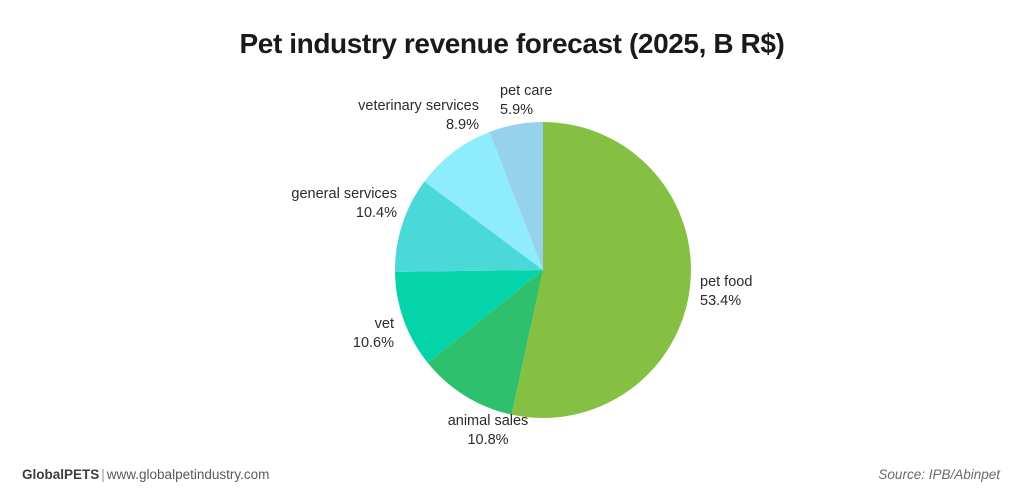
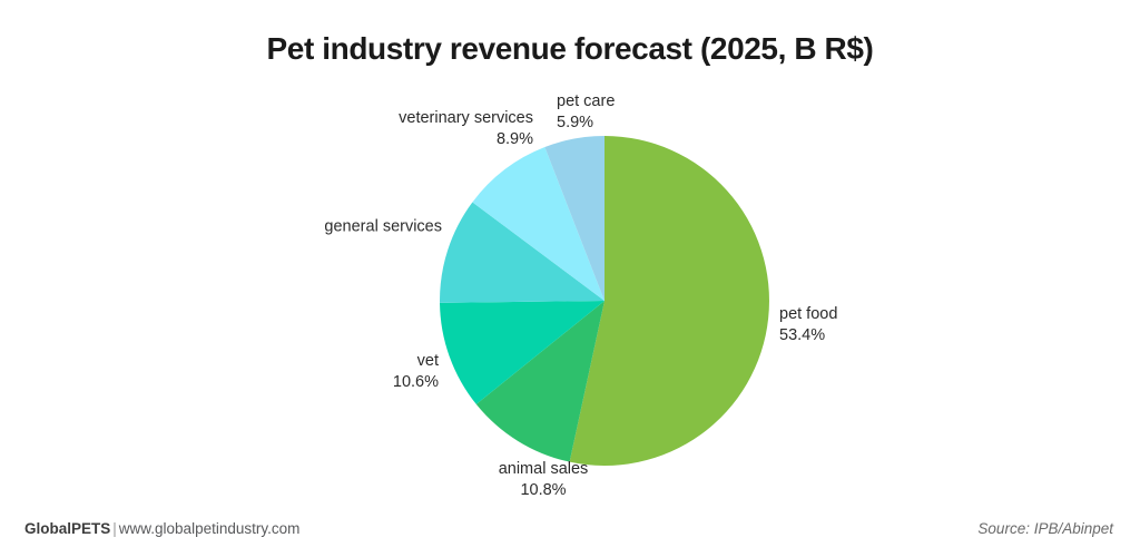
  Pet industry revenue forecast (2025, B R$)
  pet food
  53.4%
  animal sales
  10.8%
  vet
  10.6%
  general services
- 10.4%
  veterinary services
  8.9%
  pet care
  5.9%
  GlobalPETS | www.globalpetindustry.com
  Source: IPB/Abinpet
